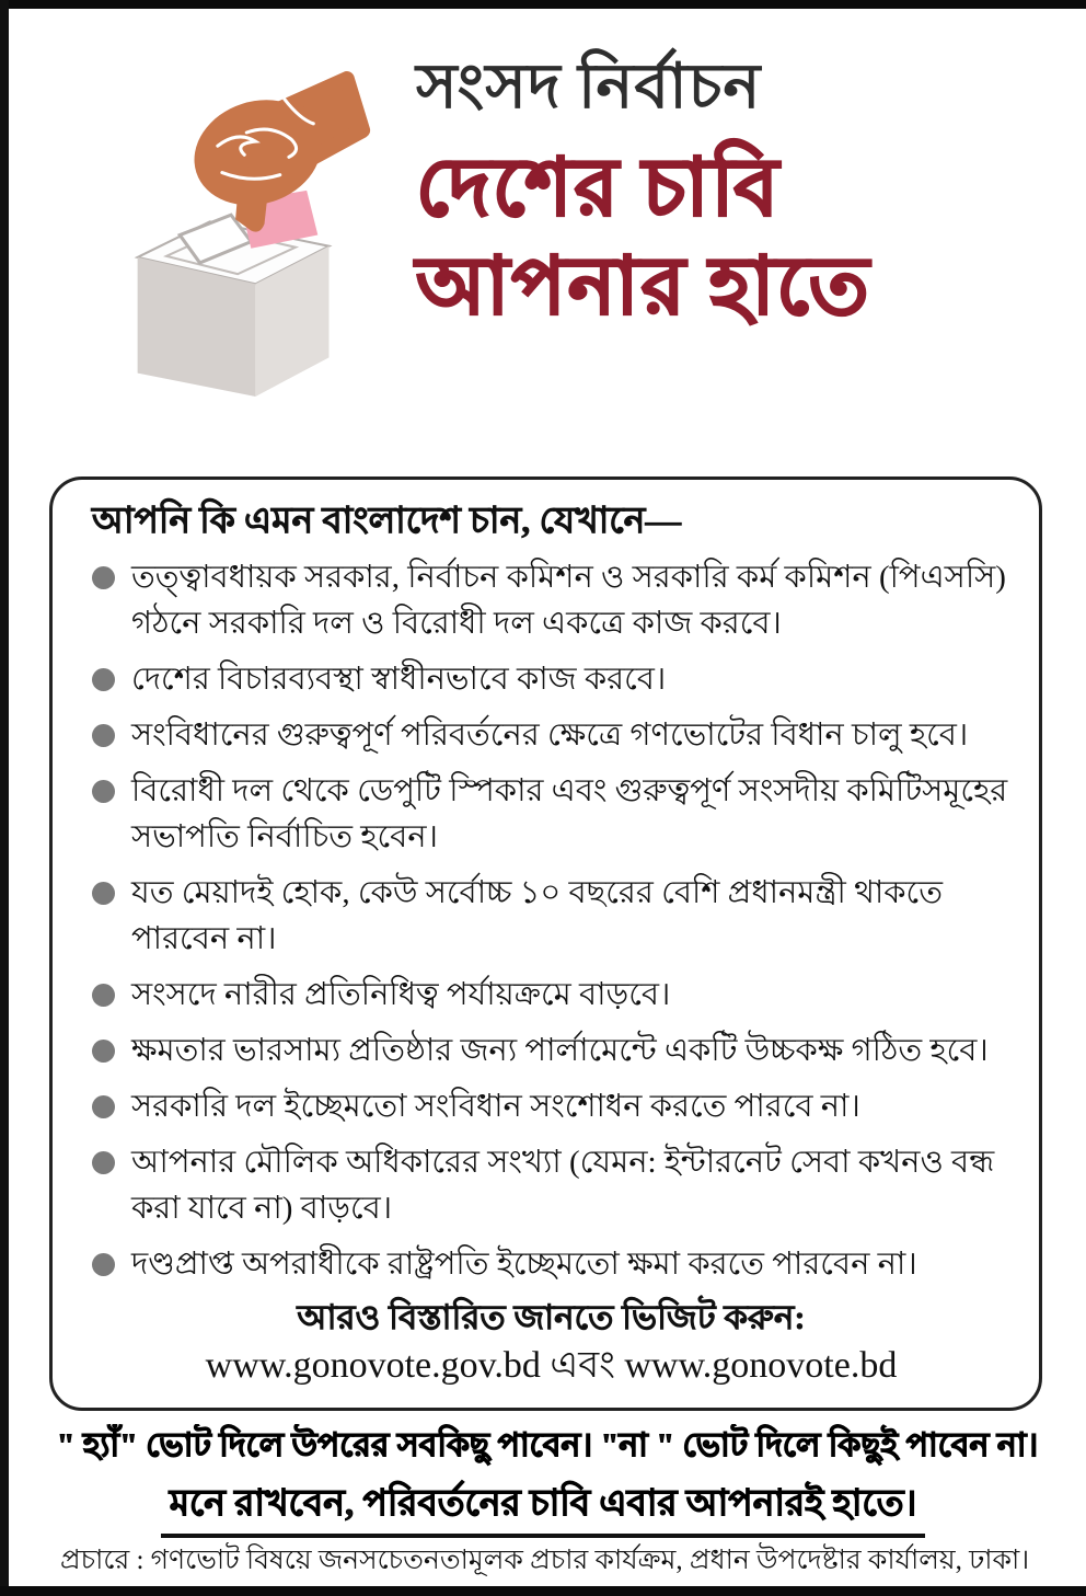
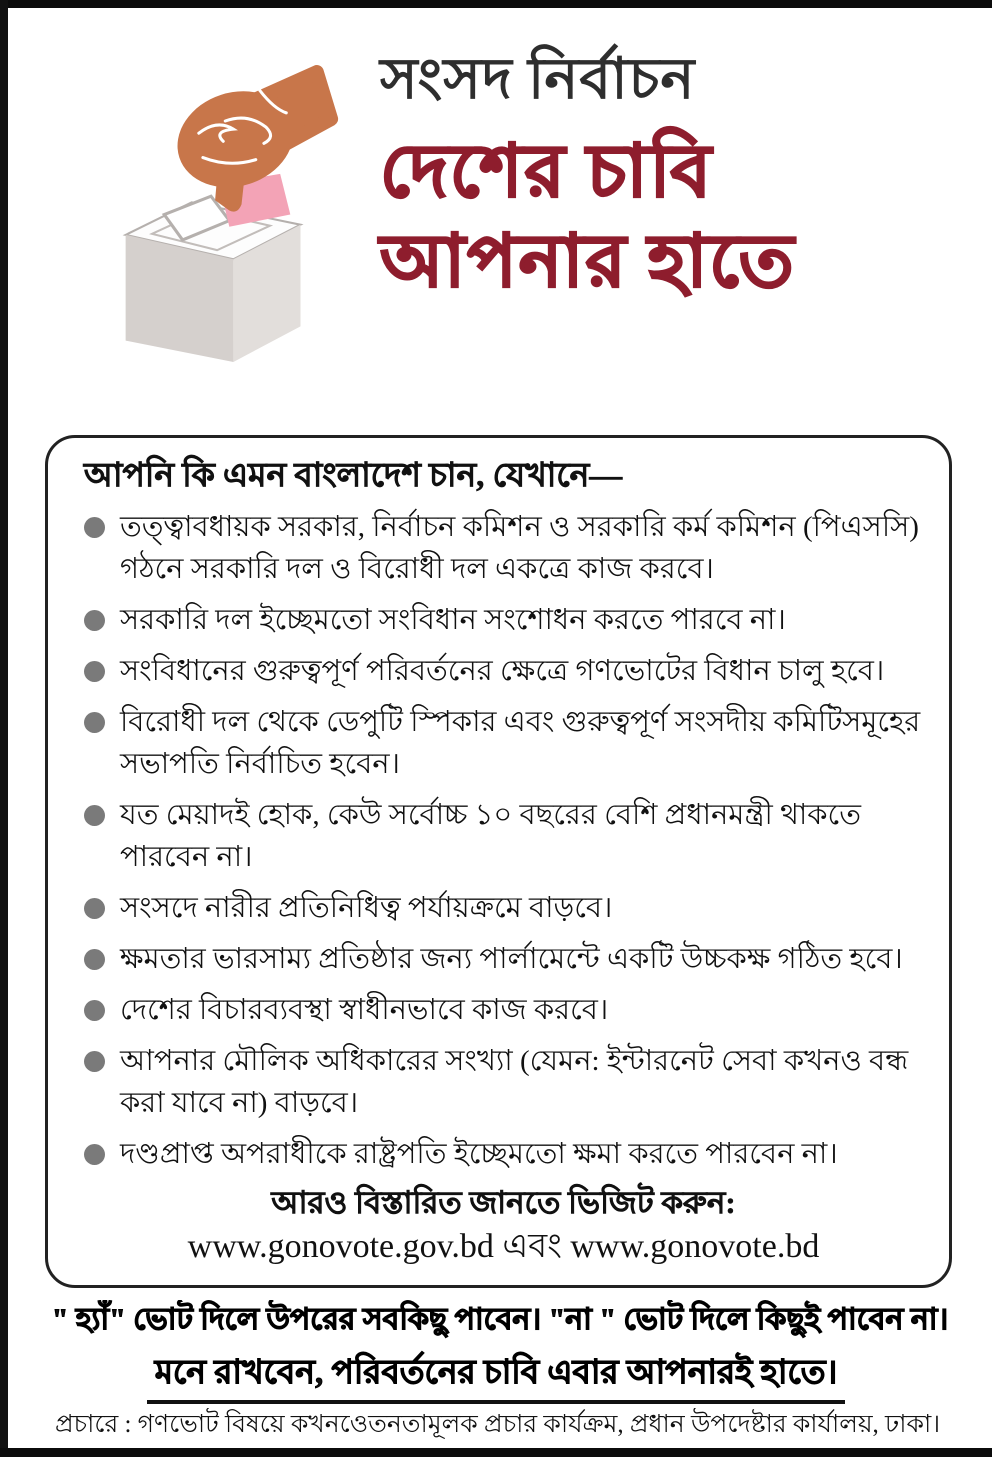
  সংসদ নির্বাচন
  দেশের চাবি
  আপনার হাতে
  আপনি কি এমন বাংলাদেশ চান, যেখানে—
  তত্ত্বাবধায়ক সরকার, নির্বাচন কমিশন ও সরকারি কর্ম কমিশন (পিএসসি) গঠনে সরকারি দল ও বিরোধী দল একত্রে কাজ করবে।
- দেশের বিচারব্যবস্থা স্বাধীনভাবে কাজ করবে।
+ সরকারি দল ইচ্ছেমতো সংবিধান সংশোধন করতে পারবে না।
  সংবিধানের গুরুত্বপূর্ণ পরিবর্তনের ক্ষেত্রে গণভোটের বিধান চালু হবে।
  বিরোধী দল থেকে ডেপুটি স্পিকার এবং গুরুত্বপূর্ণ সংসদীয় কমিটিসমূহের সভাপতি নির্বাচিত হবেন।
  যত মেয়াদই হোক, কেউ সর্বোচ্চ ১০ বছরের বেশি প্রধানমন্ত্রী থাকতে পারবেন না।
  সংসদে নারীর প্রতিনিধিত্ব পর্যায়ক্রমে বাড়বে।
  ক্ষমতার ভারসাম্য প্রতিষ্ঠার জন্য পার্লামেন্টে একটি উচ্চকক্ষ গঠিত হবে।
- সরকারি দল ইচ্ছেমতো সংবিধান সংশোধন করতে পারবে না।
+ দেশের বিচারব্যবস্থা স্বাধীনভাবে কাজ করবে।
  আপনার মৌলিক অধিকারের সংখ্যা (যেমন: ইন্টারনেট সেবা কখনও বন্ধ করা যাবে না) বাড়বে।
  দণ্ডপ্রাপ্ত অপরাধীকে রাষ্ট্রপতি ইচ্ছেমতো ক্ষমা করতে পারবেন না।
  আরও বিস্তারিত জানতে ভিজিট করুন:
  www.gonovote.gov.bd এবং www.gonovote.bd
  " হ্যাঁ" ভোট দিলে উপরের সবকিছু পাবেন। "না " ভোট দিলে কিছুই পাবেন না।
  মনে রাখবেন, পরিবর্তনের চাবি এবার আপনারই হাতে।
- প্রচারে : গণভোট বিষয়ে জনসচেতনতামূলক প্রচার কার্যক্রম, প্রধান উপদেষ্টার কার্যালয়, ঢাকা।
+ প্রচারে : গণভোট বিষয়ে কখনওেতনতামূলক প্রচার কার্যক্রম, প্রধান উপদেষ্টার কার্যালয়, ঢাকা।
